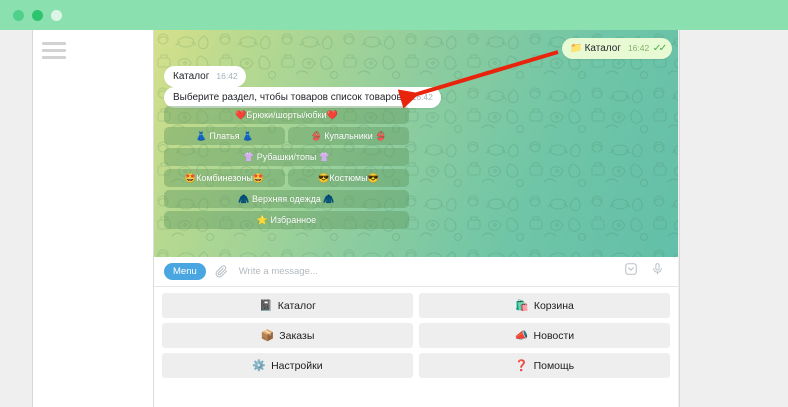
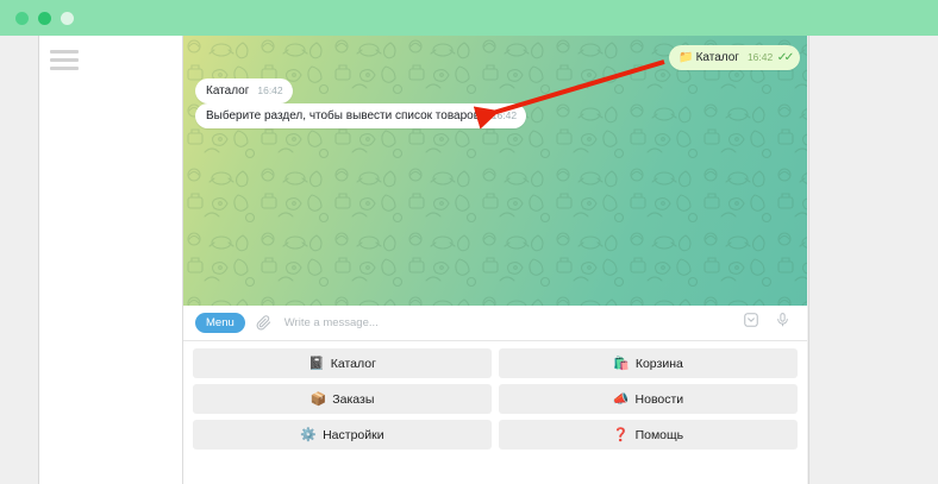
  📁
  Каталог
  16:42
  ✓✓
  Каталог
  16:42
- Выберите раздел, чтобы товаров список товаров:
+ Выберите раздел, чтобы вывести список товаров:
  16:42
- ❤️Брюки/шорты/юбки❤️
- 👗 Платья 👗
- 👙 Купальники 👙
- 👚 Рубашки/топы 👚
- 🤩Комбинезоны🤩
- 😎Костюмы😎
- 🧥 Верхняя одежда 🧥
- ⭐ Избранное
  Menu
  Write a message...
  📓
  Каталог
  🛍️
  Корзина
  📦
  Заказы
  📣
  Новости
  ⚙️
  Настройки
  ❓
  Помощь
